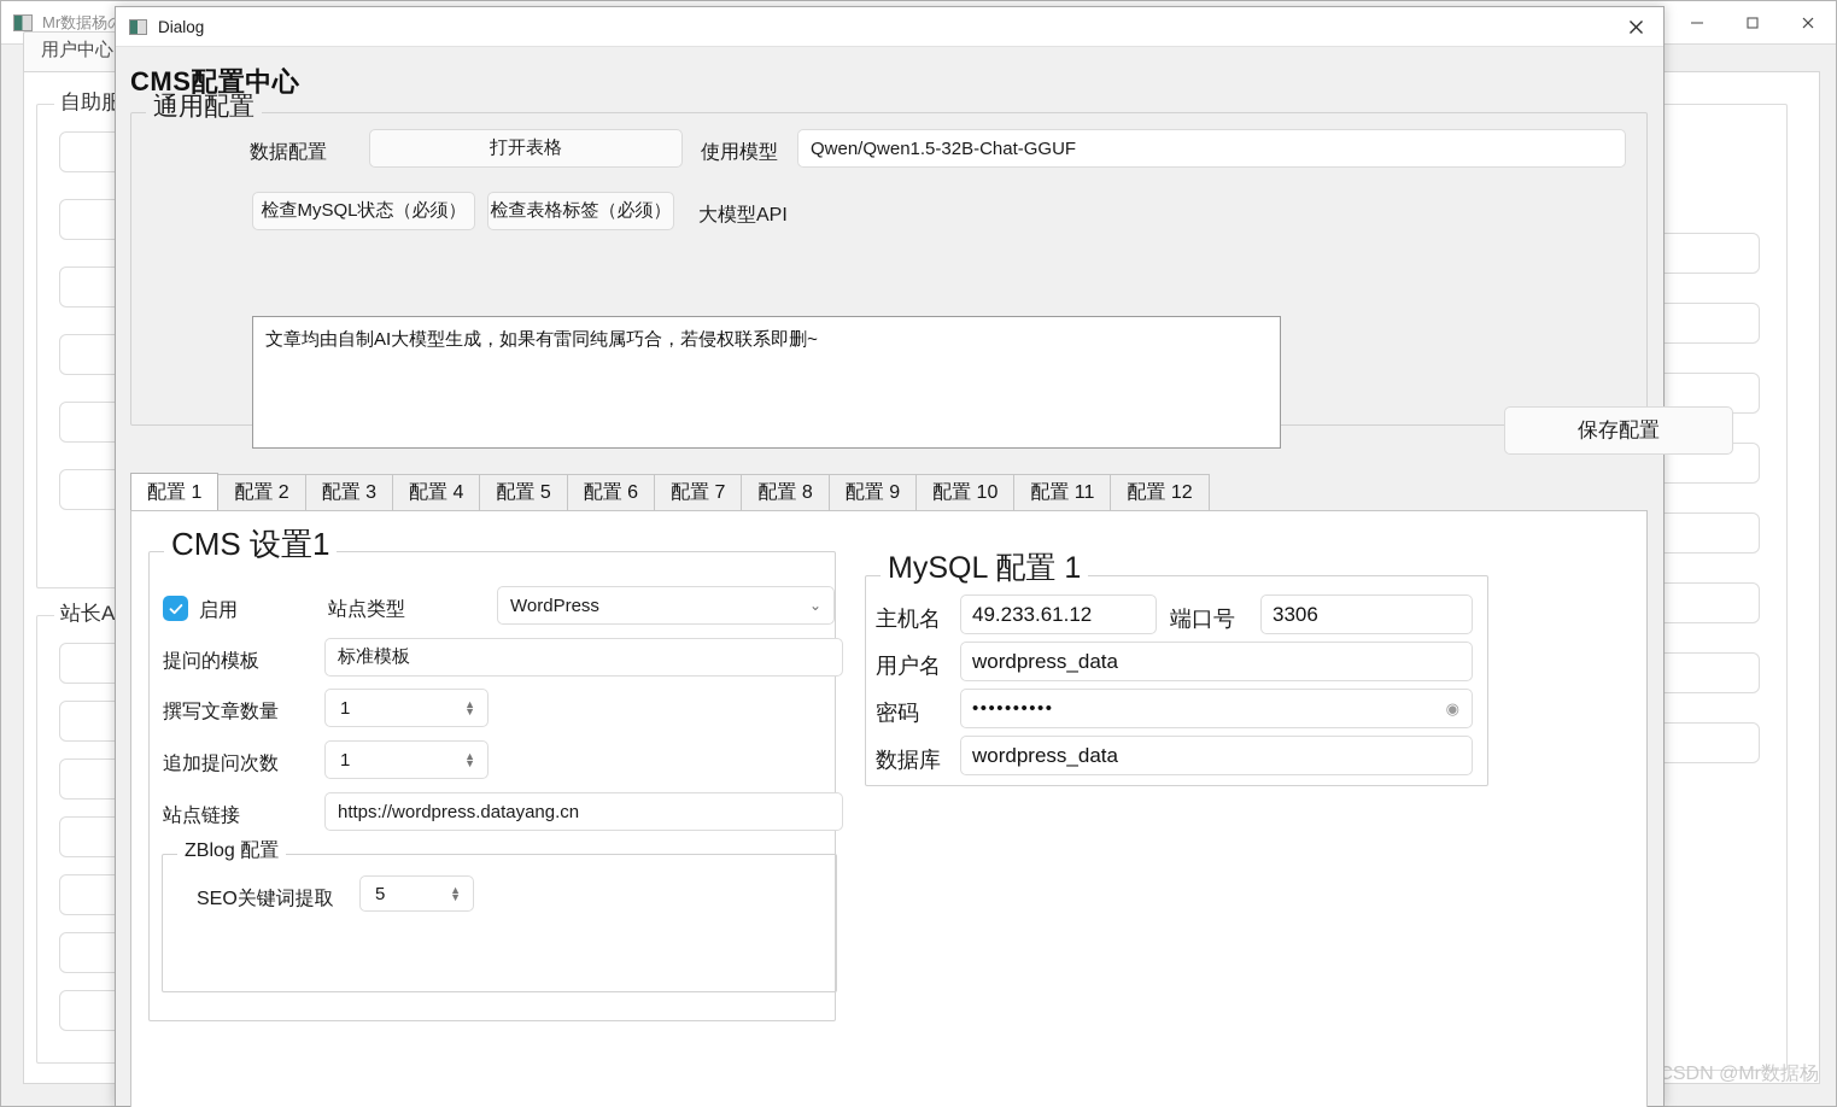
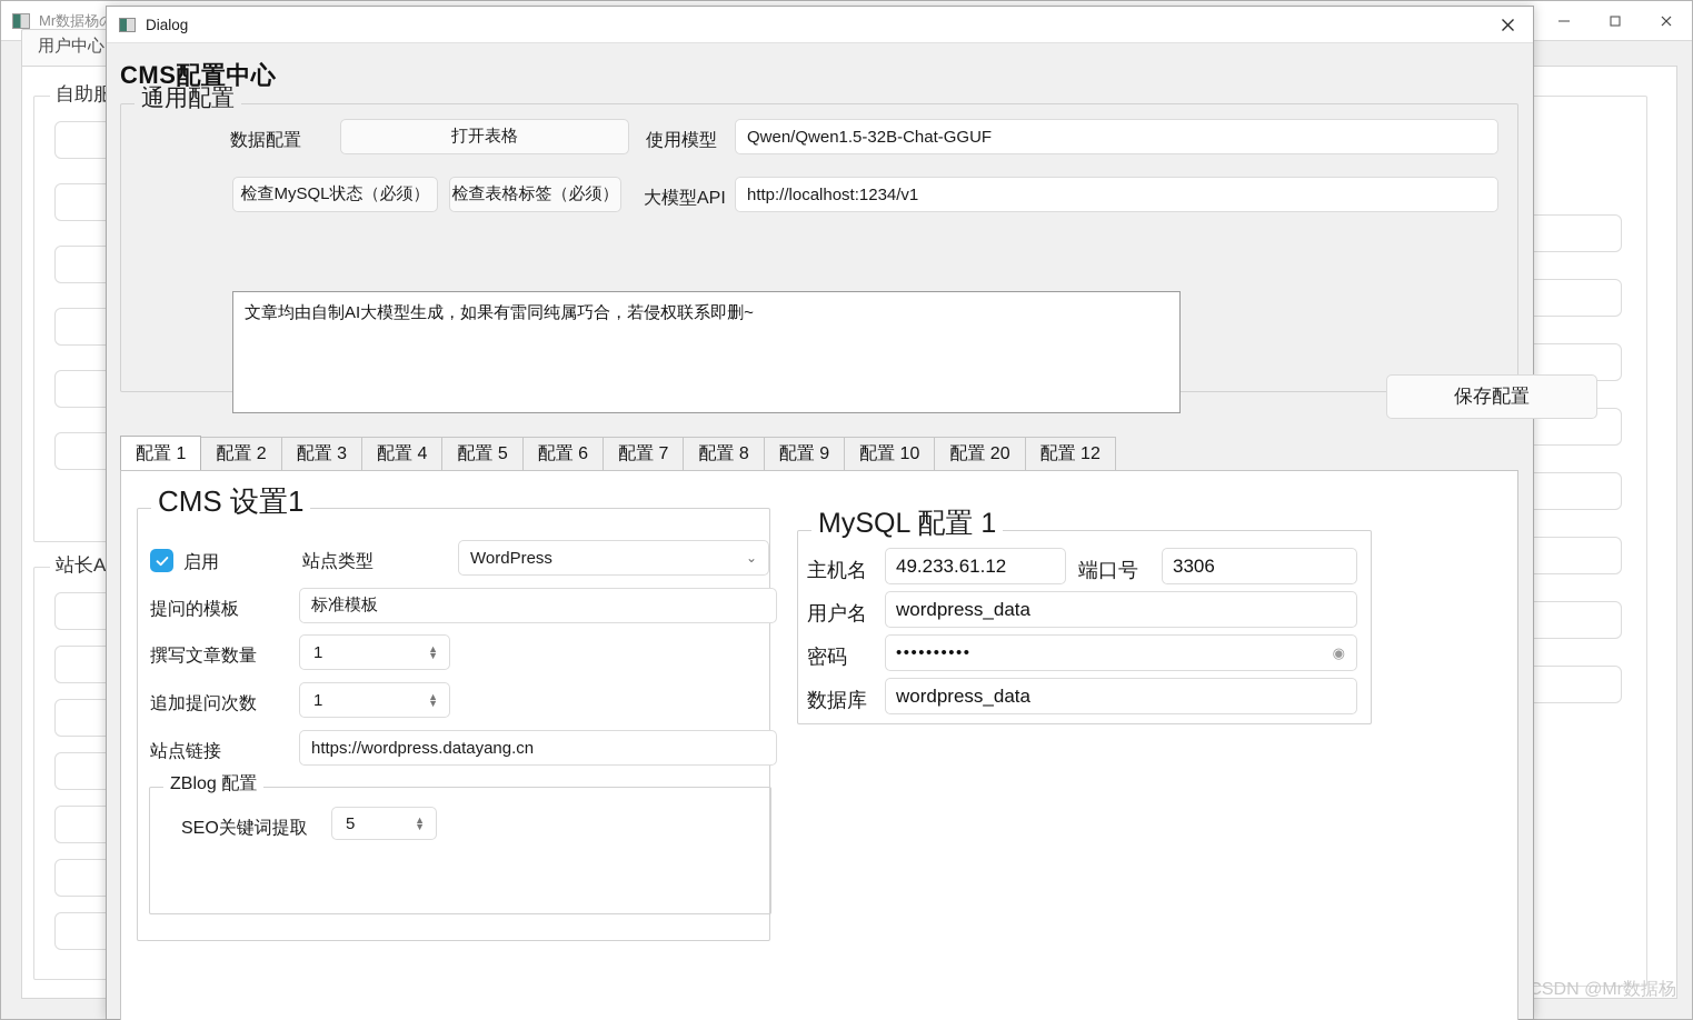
  Mr数据杨
  用户中心
  自助服
  CSDN @Mr数据杨
  Dialog
  CMS配置中心
  通用配置
  数据配置
  打开表格
  使用模型
  Qwen/Qwen1.5-32B-Chat-GGUF
  检查MySQL状态（必须）
  检查表格标签（必须）
  大模型API
+ http://localhost:1234/v1
  文章均由自制AI大模型生成，如果有雷同纯属巧合，若侵权联系即删~
  保存配置
  配置 1
  配置 2
  配置 3
  配置 4
  配置 5
  配置 6
  配置 7
  配置 8
  配置 9
  配置 10
- 配置 11
+ 配置 20
  配置 12
  CMS 设置1
  启用
  站点类型
  WordPress
  ⌄
  提问的模板
  标准模板
  撰写文章数量
  1
  ▲
  ▼
  追加提问次数
  1
  ▲
  ▼
  站点链接
  https://wordpress.datayang.cn
  ZBlog 配置
  SEO关键词提取
  5
  ▲
  ▼
  MySQL 配置 1
  主机名
  49.233.61.12
  端口号
  3306
  用户名
  wordpress_data
  密码
  ••••••••••
  ◉
  数据库
  wordpress_data
